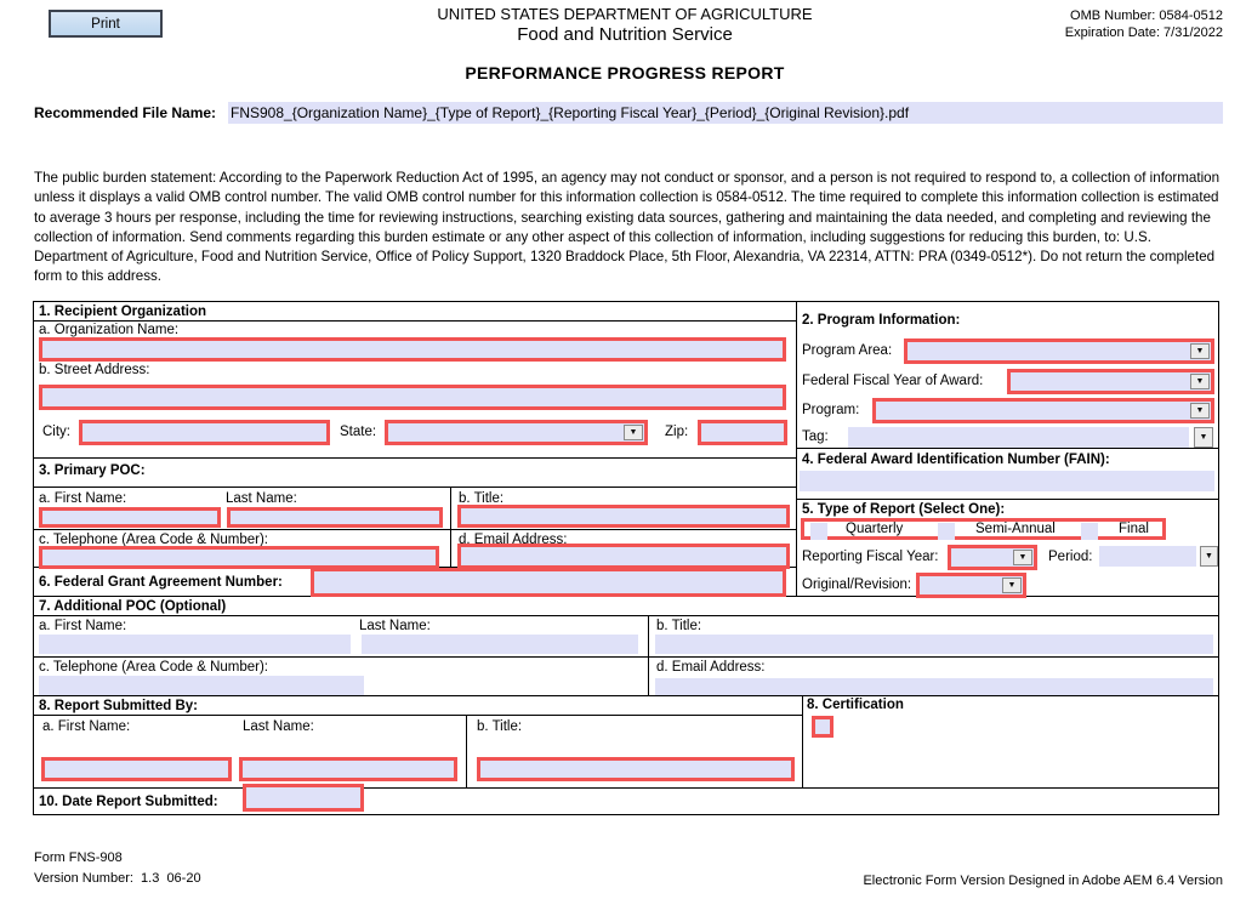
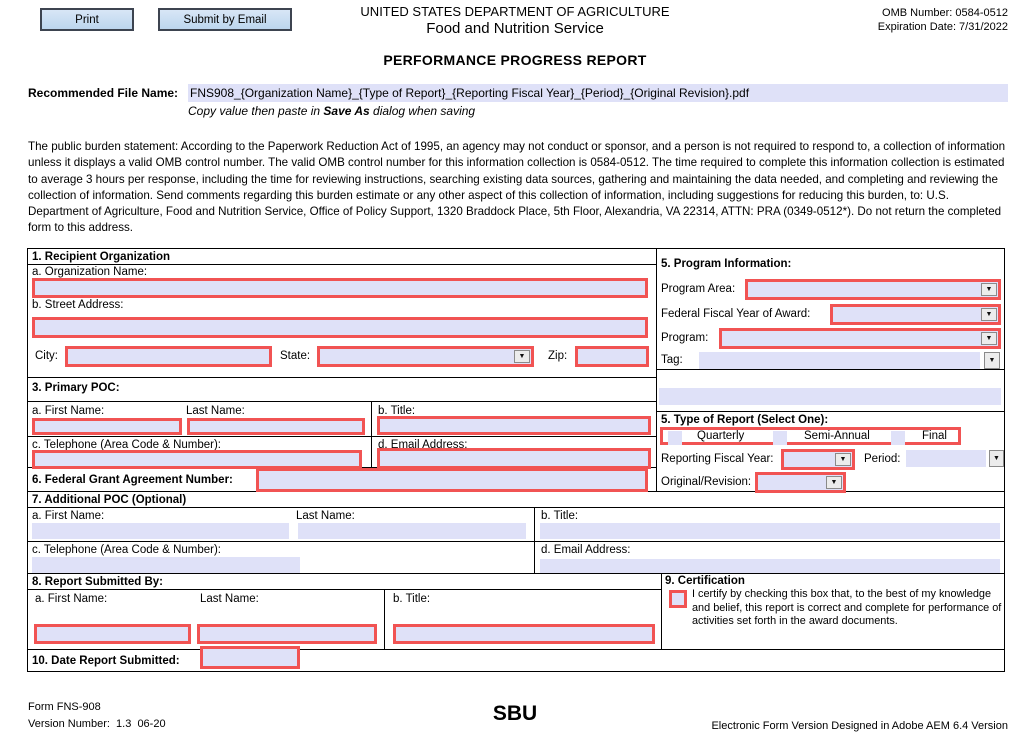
  Print
+ Submit by Email
  UNITED STATES DEPARTMENT OF AGRICULTURE
  Food and Nutrition Service
  OMB Number: 0584-0512
  Expiration Date: 7/31/2022
  PERFORMANCE PROGRESS REPORT
  Recommended File Name:
  FNS908_{Organization Name}_{Type of Report}_{Reporting Fiscal Year}_{Period}_{Original Revision}.pdf
+ Copy value then paste in Save As dialog when saving
  The public burden statement: According to the Paperwork Reduction Act of 1995, an agency may not conduct or sponsor, and a person is not required to respond to, a collection of information unless it displays a valid OMB control number. The valid OMB control number for this information collection is 0584-0512. The time required to complete this information collection is estimated to average 3 hours per response, including the time for reviewing instructions, searching existing data sources, gathering and maintaining the data needed, and completing and reviewing the collection of information. Send comments regarding this burden estimate or any other aspect of this collection of information, including suggestions for reducing this burden, to: U.S. Department of Agriculture, Food and Nutrition Service, Office of Policy Support, 1320 Braddock Place, 5th Floor, Alexandria, VA 22314, ATTN: PRA (0349-0512*). Do not return the completed form to this address.
  1. Recipient Organization
  a. Organization Name:
  b. Street Address:
  City:
  State:
  Zip:
- 2. Program Information:
+ 5. Program Information:
  Program Area:
  Federal Fiscal Year of Award:
  Program:
  Tag:
  3. Primary POC:
  a. First Name:
  Last Name:
  b. Title:
  c. Telephone (Area Code & Number):
  d. Email Address:
- 4. Federal Award Identification Number (FAIN):
  5. Type of Report (Select One):
  Quarterly
  Semi-Annual
  Final
  Reporting Fiscal Year:
  Period:
  Original/Revision:
  6. Federal Grant Agreement Number:
  7. Additional POC (Optional)
  a. First Name:
  Last Name:
  b. Title:
  c. Telephone (Area Code & Number):
  d. Email Address:
  8. Report Submitted By:
  a. First Name:
  Last Name:
  b. Title:
- 8. Certification
+ 9. Certification
+ I certify by checking this box that, to the best of my knowledge and belief, this report is correct and complete for performance of activities set forth in the award documents.
  10. Date Report Submitted:
  Form FNS-908
  Version Number: 1.3 06-20
+ SBU
  Electronic Form Version Designed in Adobe AEM 6.4 Version
